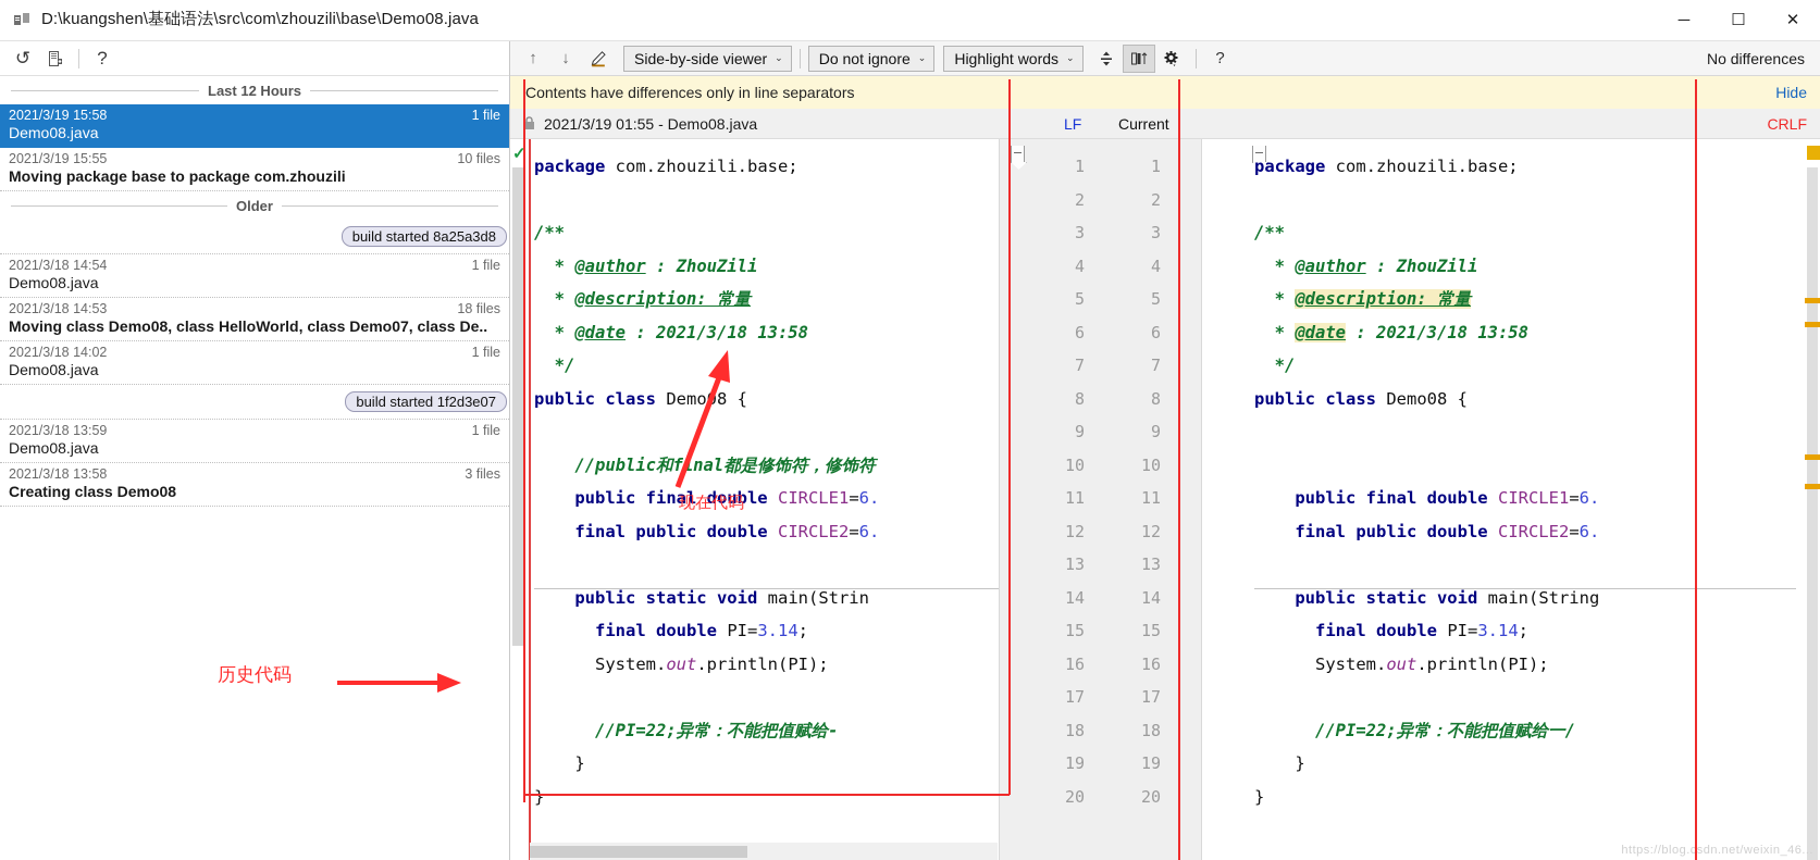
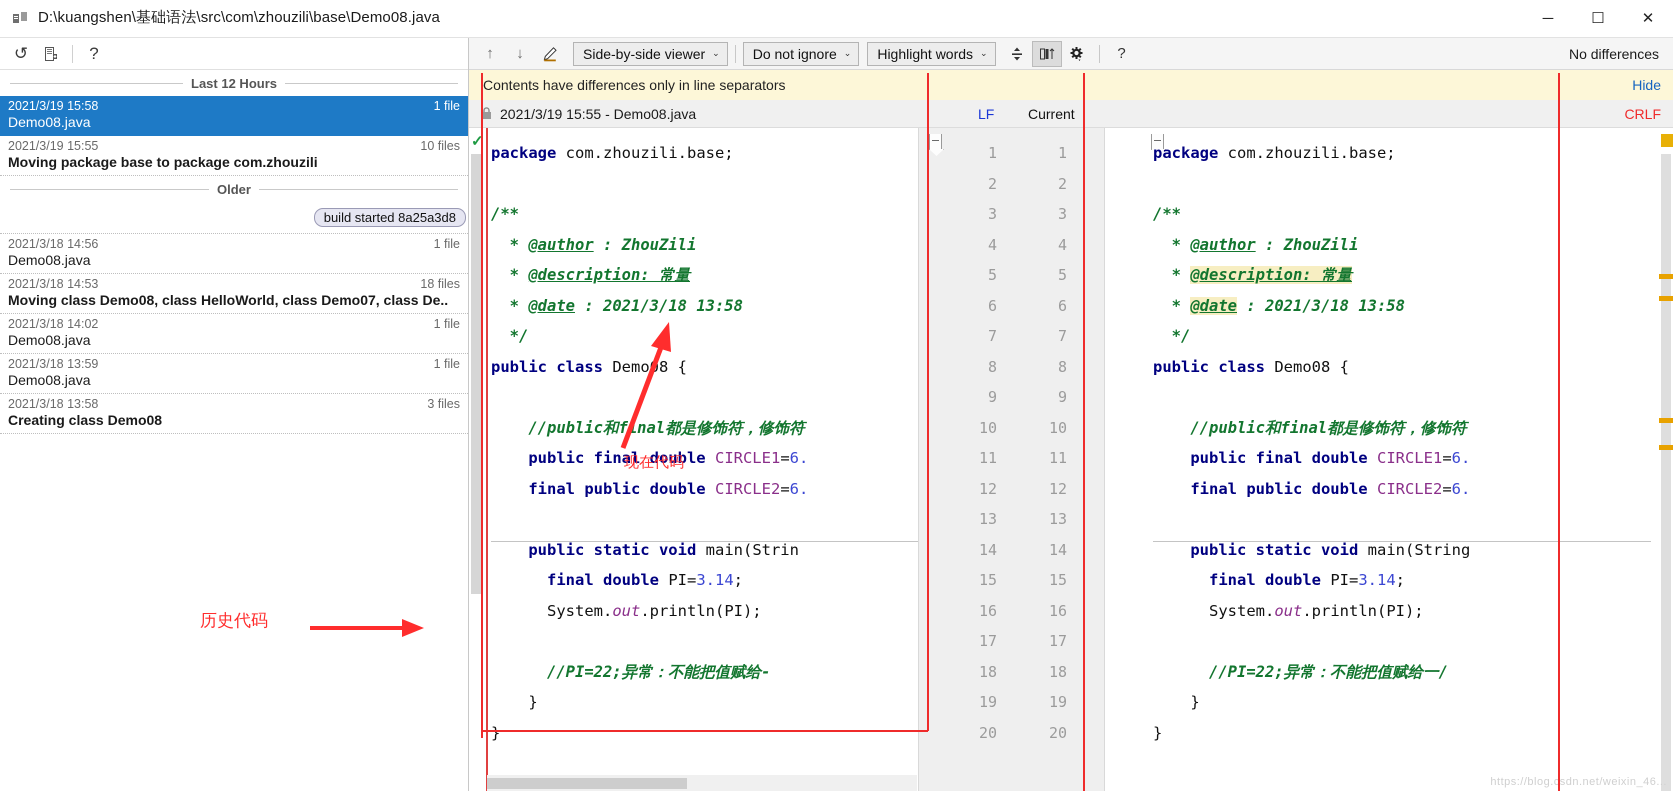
  D:\kuangshen\基础语法\src\com\zhouzili\base\Demo08.java
  ─
  ☐
  ✕
  ↺
  ?
  Last 12 Hours
  2021/3/19 15:58
  1 file
  Demo08.java
  2021/3/19 15:55
  10 files
  Moving package base to package com.zhouzili
  Older
  build started 8a25a3d8
- 2021/3/18 14:54
+ 2021/3/18 14:56
  1 file
  Demo08.java
  2021/3/18 14:53
  18 files
  Moving class Demo08, class HelloWorld, class Demo07, class De..
  2021/3/18 14:02
  1 file
  Demo08.java
- build started 1f2d3e07
  2021/3/18 13:59
  1 file
  Demo08.java
  2021/3/18 13:58
  3 files
  Creating class Demo08
  历史代码
  ↑
  ↓
  Side-by-side viewer
  ⌄
  Do not ignore
  ⌄
  Highlight words
  ⌄
  ?
  No differences
  Contents have differences only in line separators
  Hide
- 2021/3/19 01:55 - Demo08.java
+ 2021/3/19 15:55 - Demo08.java
  LF
  Current
  CRLF
  ✓
  package com.zhouzili.base;
  /**
  * @author : ZhouZili
  * @description: 常量
  * @date : 2021/3/18 13:58
  */
  public class Demo8 {
  //public和fnal都是修饰符，修饰符
  public final double CIRCLE1=6.
  final public double CIRCLE2=6.
  public static void main(Strin
  final double PI=3.14;
  System.out.println(PI);
  //PI=22;异常：不能把值赋给-
  }
  }
  1
  1
  2
  2
  3
  3
  4
  4
  5
  5
  6
  6
  7
  7
  8
  8
  9
  9
  10
  10
  11
  11
  12
  12
  13
  13
  14
  14
  15
  15
  16
  16
  17
  17
  18
  18
  19
  19
  20
  20
  package com.zhouzili.base;
  /**
  * @author : ZhouZili
  * @description: 常量
  * @date : 2021/3/18 13:58
  */
  public class Demo08 {
+ //public和final都是修饰符，修饰符
  public final double CIRCLE1=6.
  final public double CIRCLE2=6.
  public static void main(String
  final double PI=3.14;
  System.out.println(PI);
  //PI=22;异常：不能把值赋给一/
  }
  }
  现在代码
  https://blog.csdn.net/weixin_46...
